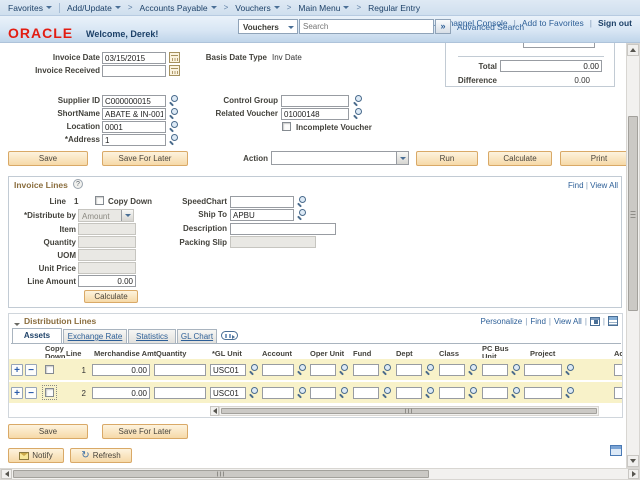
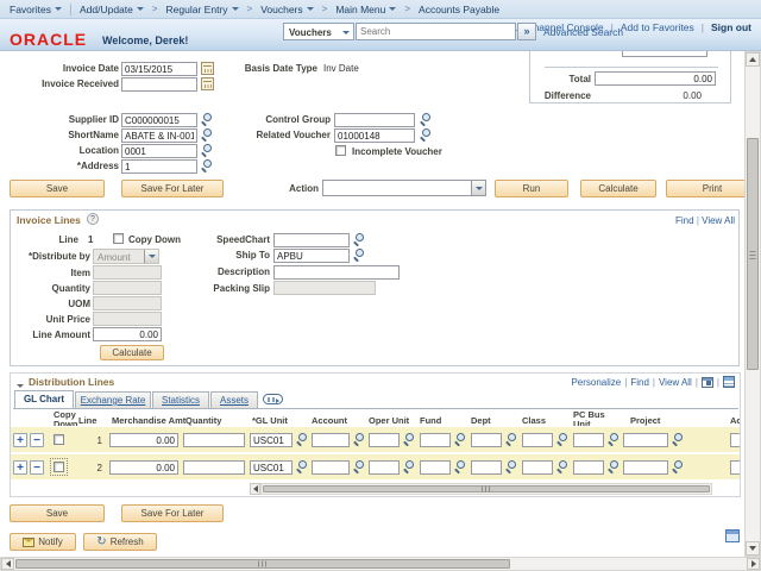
  Favorites
  Add/Update
  >
- Accounts Payable
+ Regular Entry
  >
  Vouchers
  >
  Main Menu
  >
- Regular Entry
+ Accounts Payable
  |
  Add to Favorites
  |
  Sign out
  ORACLE
  Welcome, Derek!
  Vouchers
  Search
  »
  Advanced Search
  Total
  0.00
  Difference
  0.00
  Invoice Date
  03/15/2015
  Invoice Received
  Basis Date Type
  Inv Date
  Supplier ID
  C000000015
  ShortName
  ABATE & IN-001
  Location
  0001
  *Address
  1
  Control Group
  Related Voucher
  01000148
  Incomplete Voucher
  Save
  Save For Later
  Action
  Run
  Calculate
  Print
  Invoice Lines
  Find | View All
  Line
  1
  Copy Down
  *Distribute by
  Amount
  Item
  Quantity
  UOM
  Unit Price
  Line Amount
  0.00
  Calculate
  SpeedChart
  Ship To
  APBU
  Description
  Packing Slip
  Distribution Lines
  Personalize
  |
  Find
  |
  View All
  |
  |
- Assets
+ GL Chart
  Exchange Rate
  Statistics
- GL Chart
+ Assets
  Copy Down
  Line
  Merchandise Amt
  Quantity
  *GL Unit
  Account
  Oper Unit
  Fund
  Dept
  Class
  PC Bus Unit
  Project
  +
  −
  1
  0.00
  USC01
  +
  −
  2
  0.00
  USC01
  Save
  Save For Later
  Notify
  ↻
  Refresh
